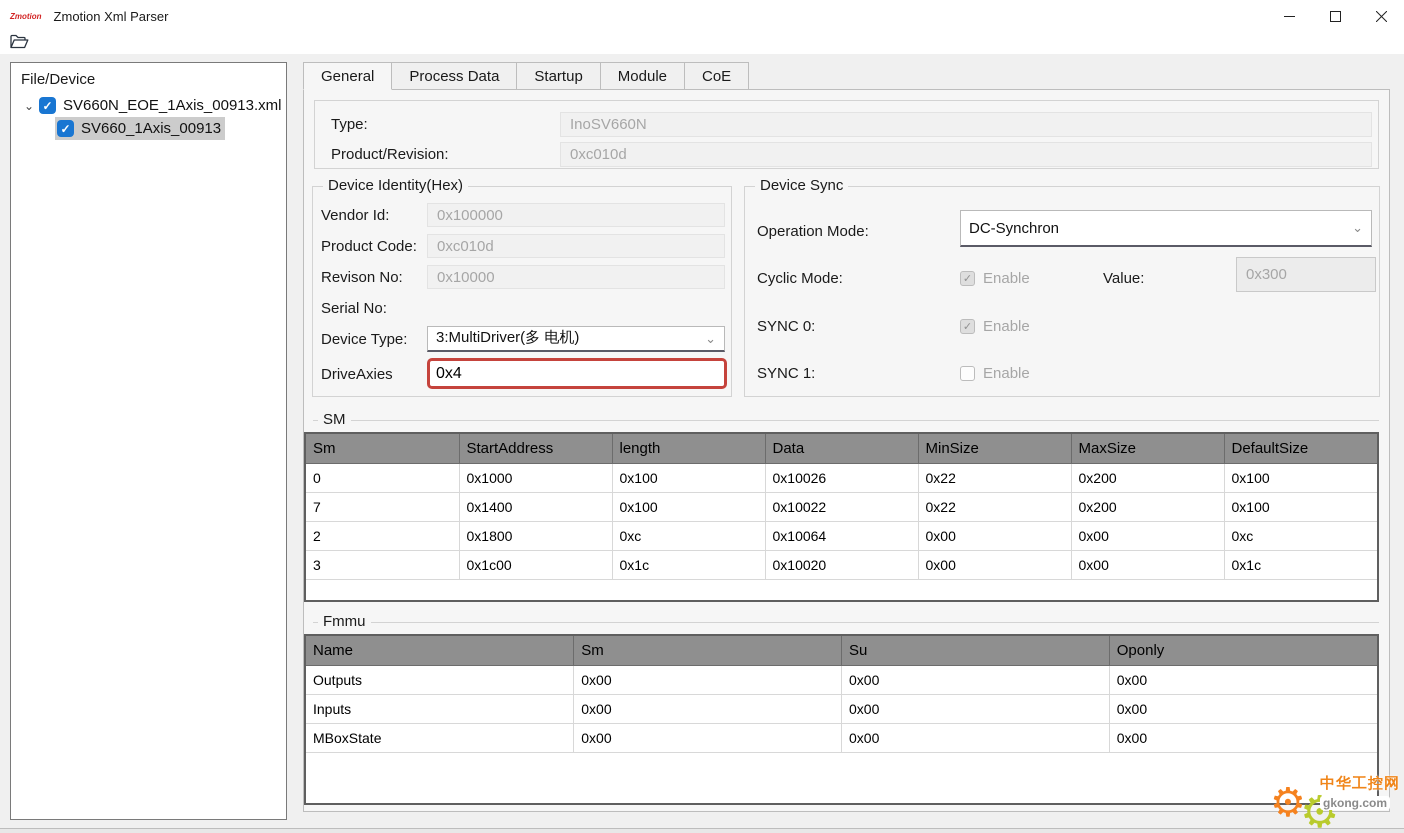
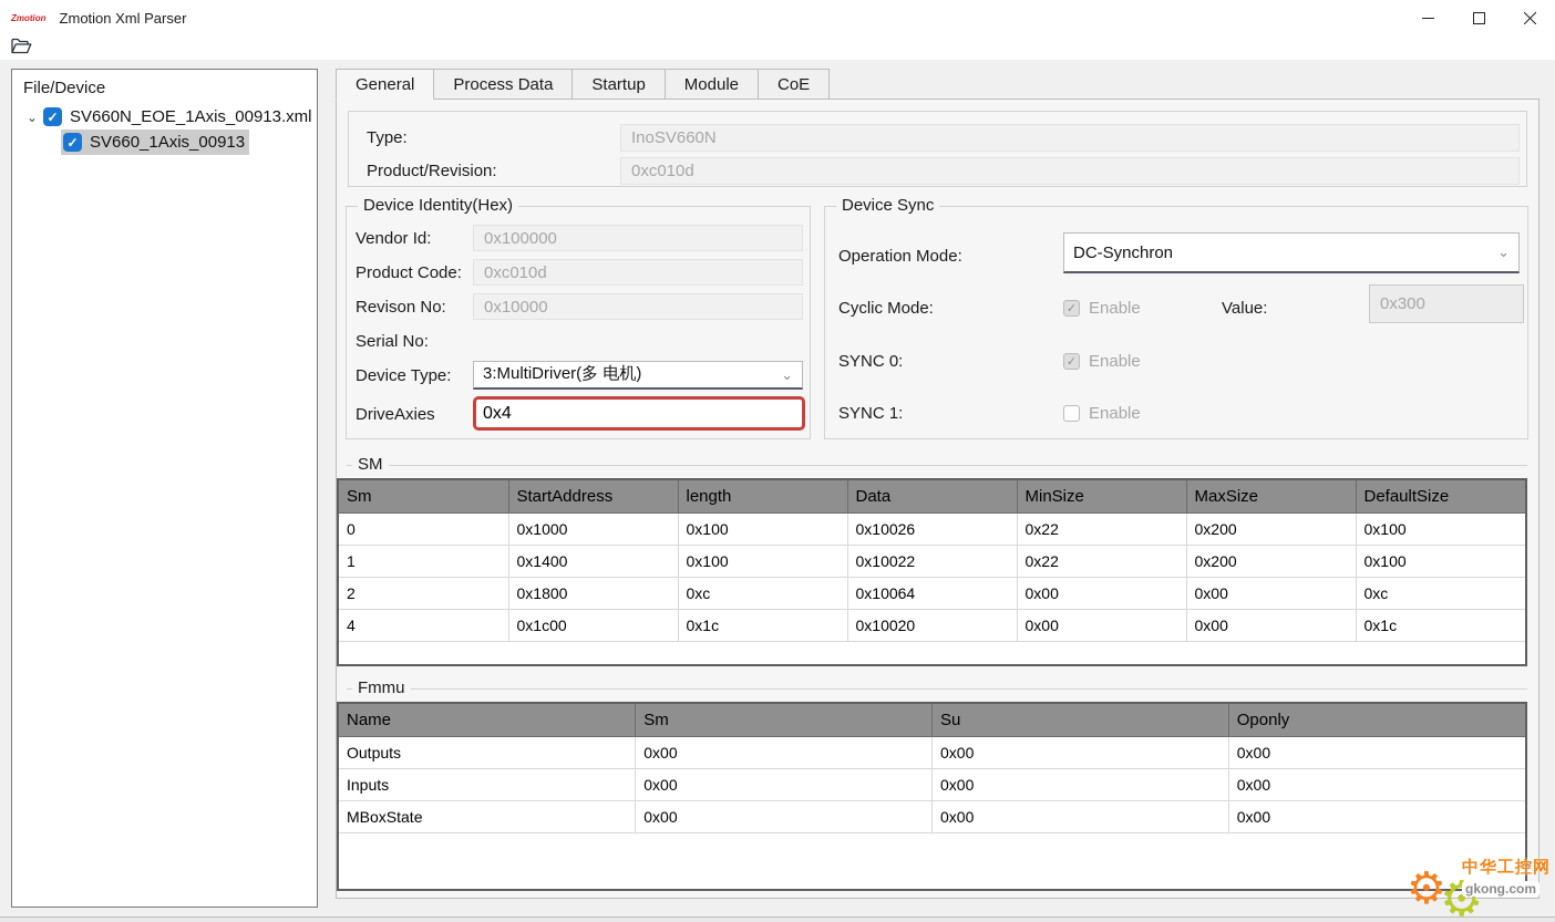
  Zmotion
  Zmotion Xml Parser
  File/Device
  ⌄
  ✓
  SV660N_EOE_1Axis_00913.xml
  ✓
  SV660_1Axis_00913
  General
  Process Data
  Startup
  Module
  CoE
  Type:
  InoSV660N
  Product/Revision:
  0xc010d
  Device Identity(Hex)
  Vendor Id:
  0x100000
  Product Code:
  0xc010d
  Revison No:
  0x10000
  Serial No:
  Device Type:
  3:MultiDriver(多 电机)
  ⌄
  DriveAxies
  0x4
  Device Sync
  Operation Mode:
  DC-Synchron
  ⌄
  Cyclic Mode:
  ✓
  Enable
  Value:
  0x300
  SYNC 0:
  ✓
  Enable
  SYNC 1:
  ✓
  Enable
  SM
  Sm	StartAddress	length	Data	MinSize	MaxSize	DefaultSize
  0	0x1000	0x100	0x10026	0x22	0x200	0x100
- 7	0x1400	0x100	0x10022	0x22	0x200	0x100
+ 1	0x1400	0x100	0x10022	0x22	0x200	0x100
  2	0x1800	0xc	0x10064	0x00	0x00	0xc
- 3	0x1c00	0x1c	0x10020	0x00	0x00	0x1c
+ 4	0x1c00	0x1c	0x10020	0x00	0x00	0x1c
  Fmmu
  Name	Sm	Su	Oponly
  Outputs	0x00	0x00	0x00
  Inputs	0x00	0x00	0x00
  MBoxState	0x00	0x00	0x00
  ⚙
  ⚙
  中华工控网
  gkong.com
